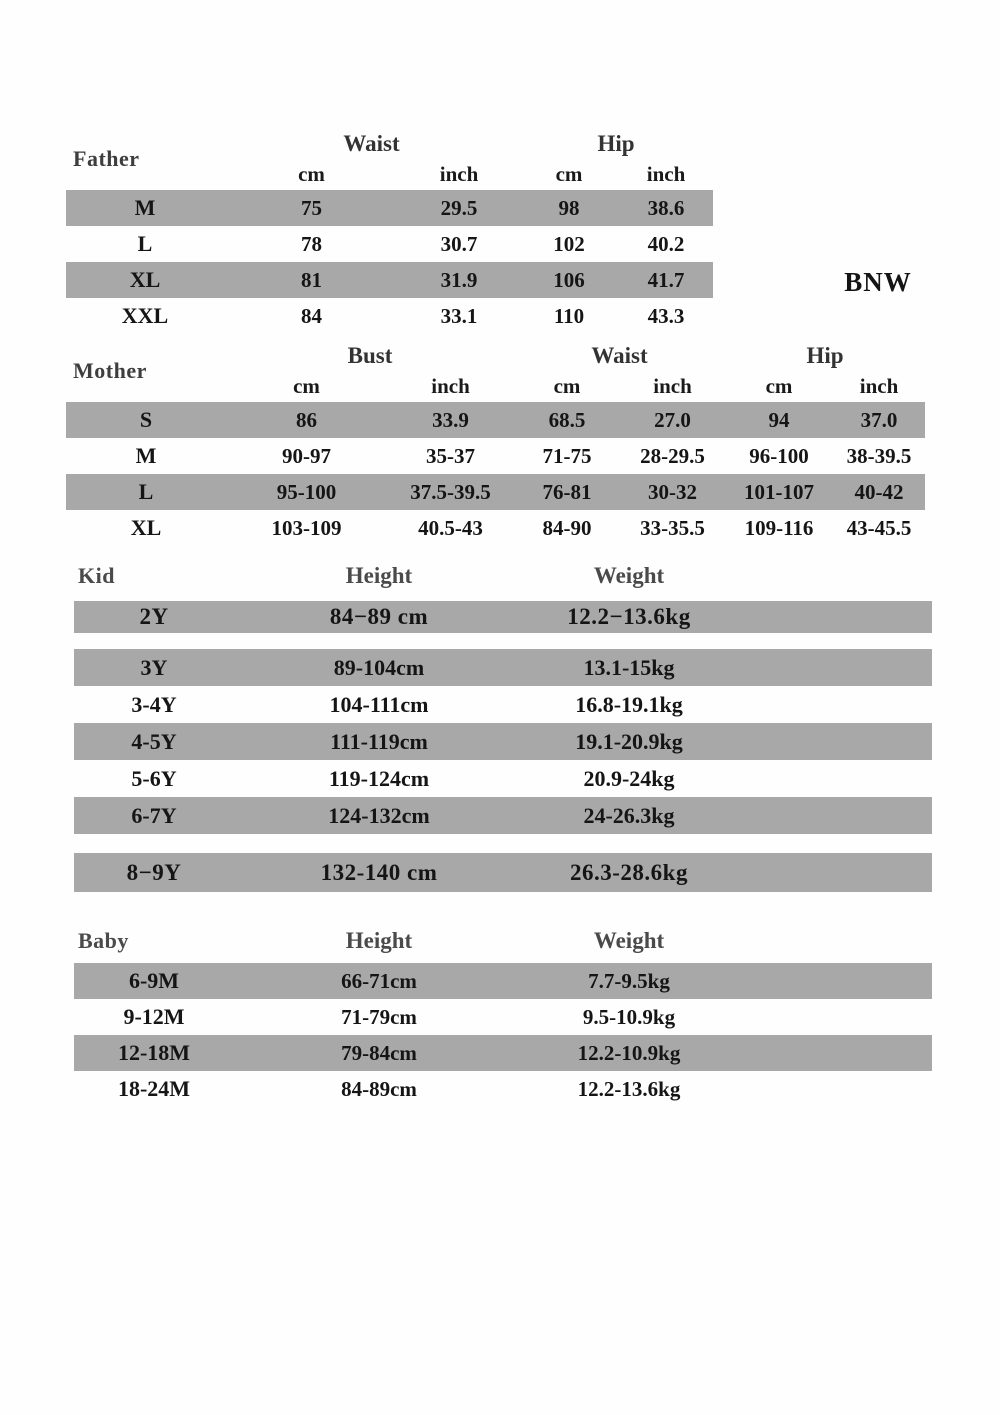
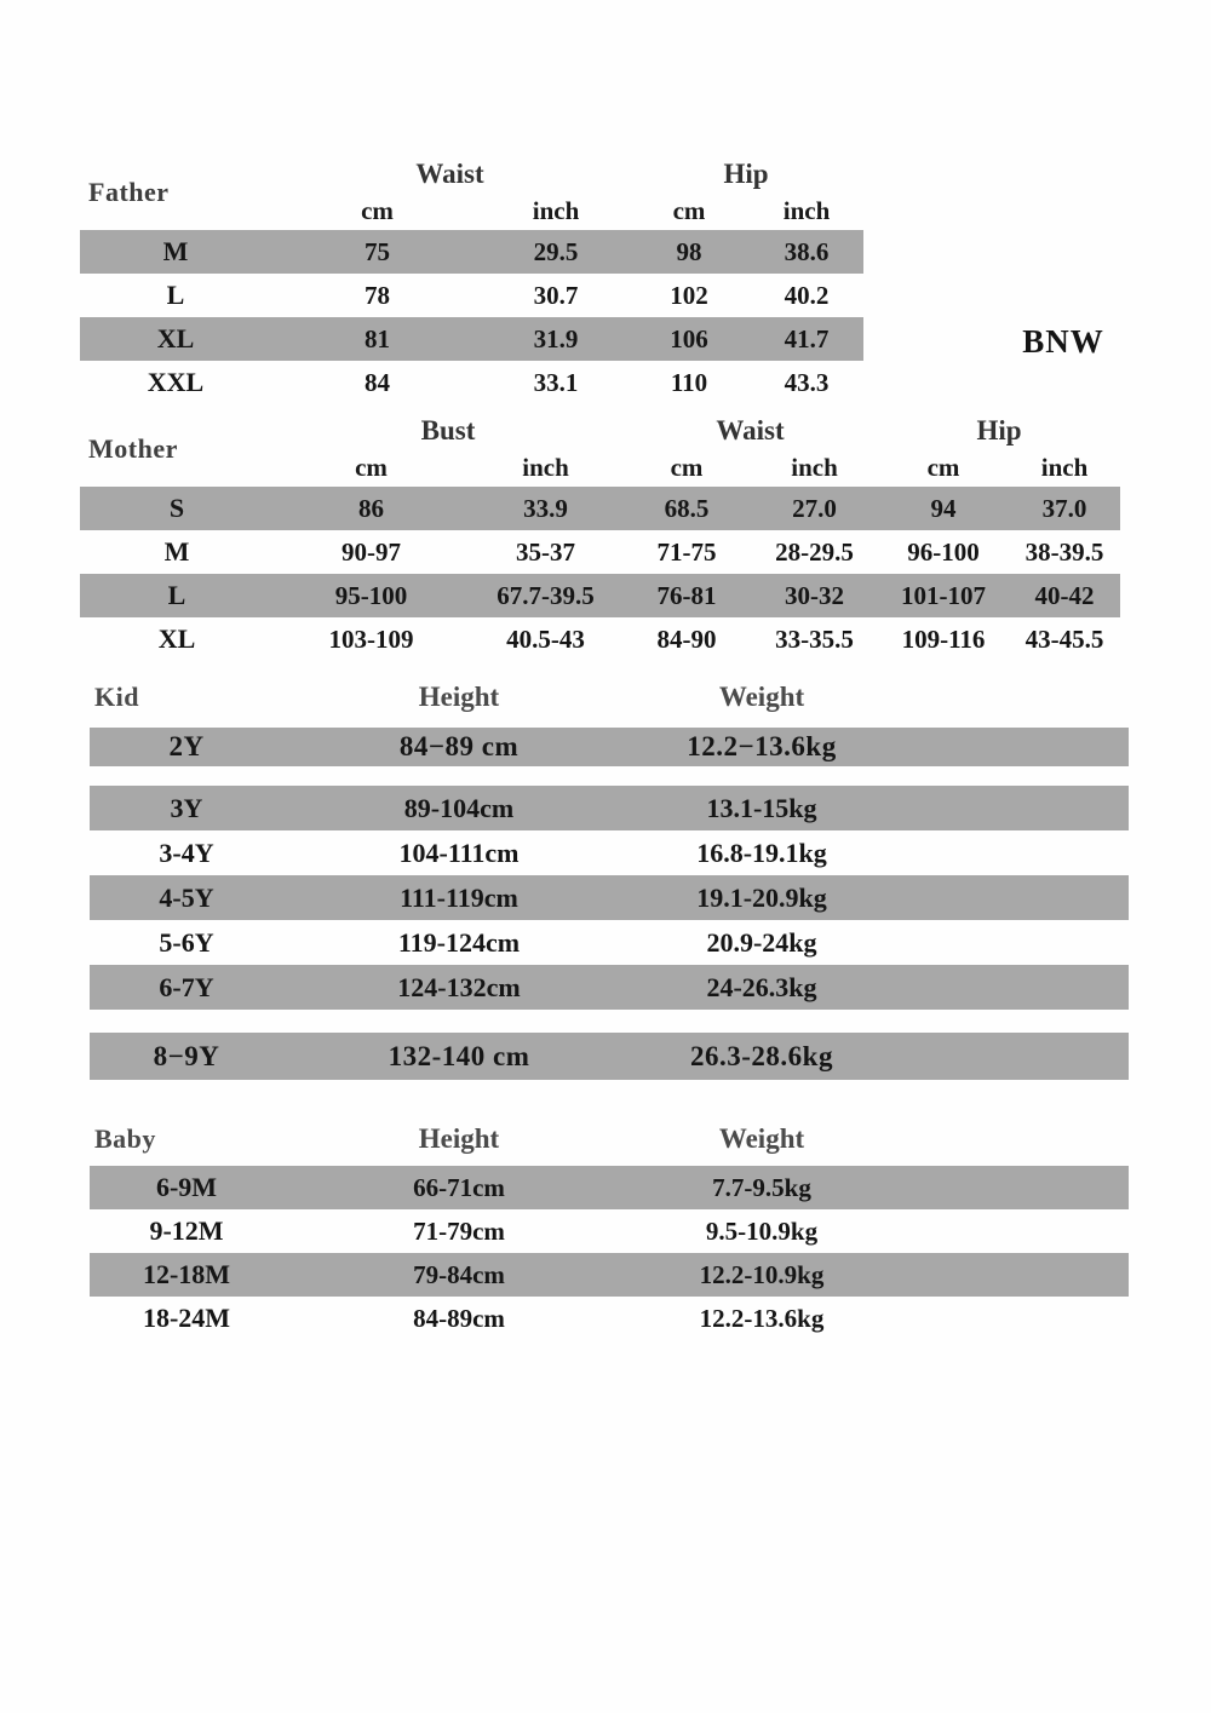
  Father
  Waist
  Hip
  cm
  inch
  cm
  inch
  M
  75
  29.5
  98
  38.6
  L
  78
  30.7
  102
  40.2
  XL
  81
  31.9
  106
  41.7
  XXL
  84
  33.1
  110
  43.3
  BNW
  Mother
  Bust
  Waist
  Hip
  cm
  inch
  cm
  inch
  cm
  inch
  S
  86
  33.9
  68.5
  27.0
  94
  37.0
  M
  90-97
  35-37
  71-75
  28-29.5
  96-100
  38-39.5
  L
  95-100
- 37.5-39.5
+ 67.7-39.5
  76-81
  30-32
  101-107
  40-42
  XL
  103-109
  40.5-43
  84-90
  33-35.5
  109-116
  43-45.5
  Kid
  Height
  Weight
  2Y
  84−89 cm
  12.2−13.6kg
  3Y
  89-104cm
  13.1-15kg
  3-4Y
  104-111cm
  16.8-19.1kg
  4-5Y
  111-119cm
  19.1-20.9kg
  5-6Y
  119-124cm
  20.9-24kg
  6-7Y
  124-132cm
  24-26.3kg
  8−9Y
  132-140 cm
  26.3-28.6kg
  Baby
  Height
  Weight
  6-9M
  66-71cm
  7.7-9.5kg
  9-12M
  71-79cm
  9.5-10.9kg
  12-18M
  79-84cm
  12.2-10.9kg
  18-24M
  84-89cm
  12.2-13.6kg
